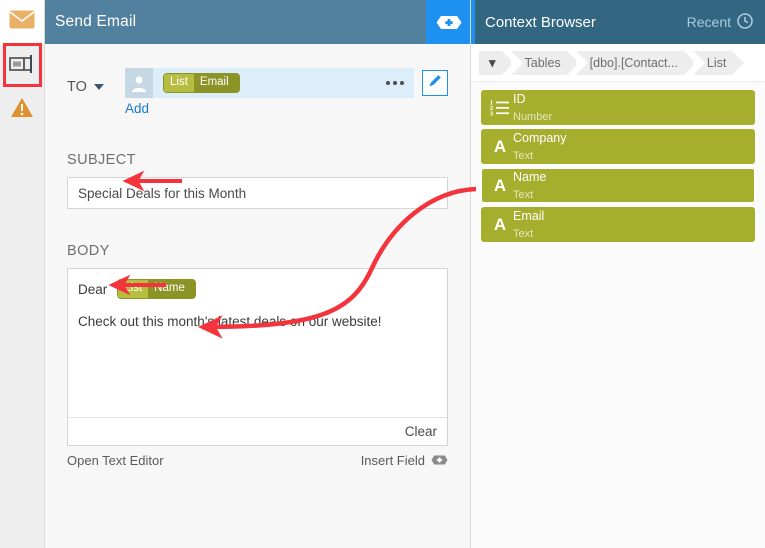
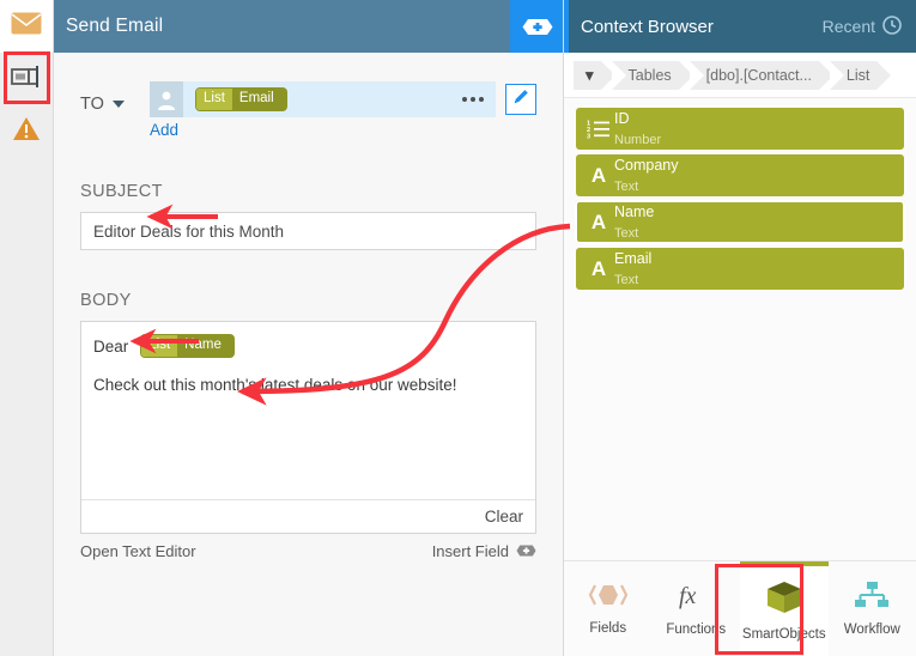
  Send Email
  TO
  List
  Email
  Add
  SUBJECT
- Special Deals for this Month
+ Editor Deals for this Month
  BODY
  Dear
  List
  Name
  Check out this month's latest dea our website!
  Clear
  Open Text Editor
  Insert Field
  Context Browser
  Recent
  ▾
  Tables
  [dbo].[Contact...
  List
  ID
  Number
  A
  Company
  Text
  A
  Name
  Text
  A
  Email
  Text
+ Fields
+ fx
+ Functions
+ SmartObjects
+ Workflow
